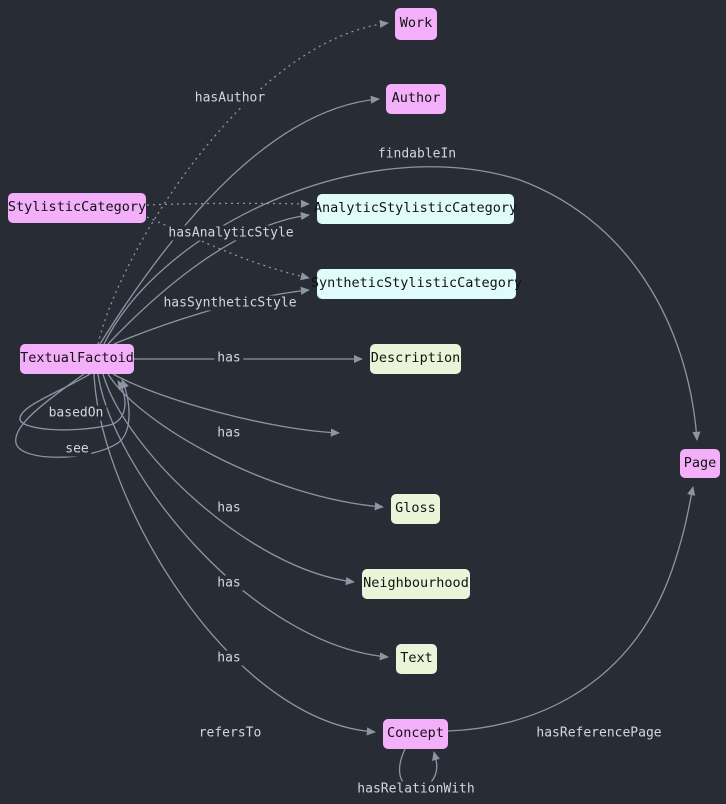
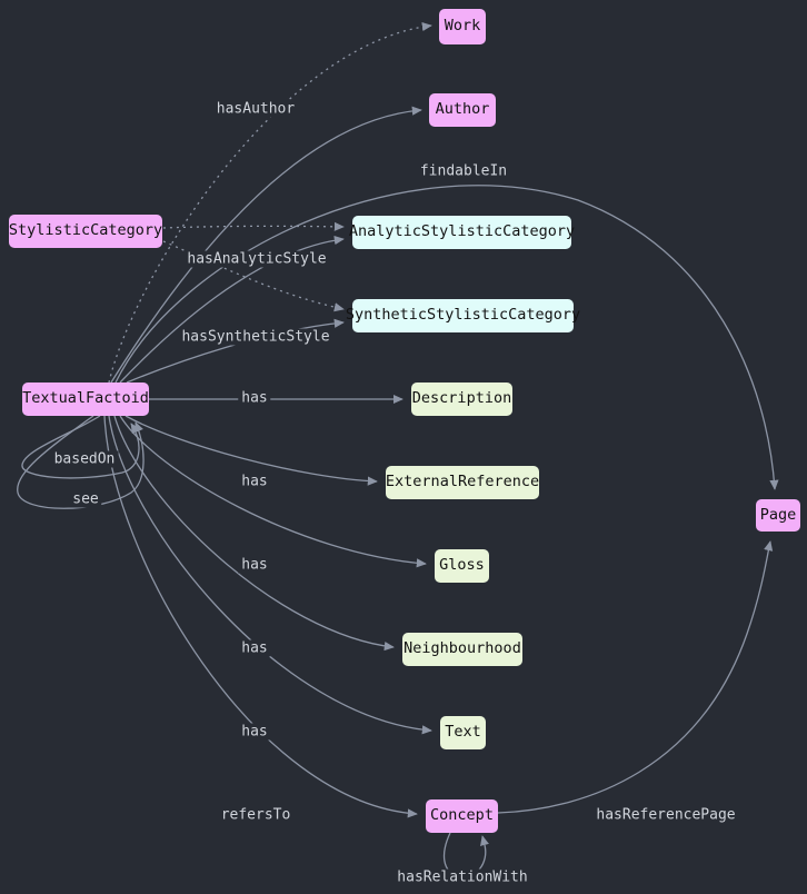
  Work
  Author
  StylisticCategory
  AnalyticStylisticCategory
  SyntheticStylisticCategory
  TextualFactoid
  Description
+ ExternalReference
  Gloss
  Neighbourhood
  Text
  Concept
  Page
  hasAuthor
  findableIn
  hasAnalyticStyle
  hasSyntheticStyle
  has
  basedOn
  see
  has
  has
  has
  has
  refersTo
  hasReferencePage
  hasRelationWith
